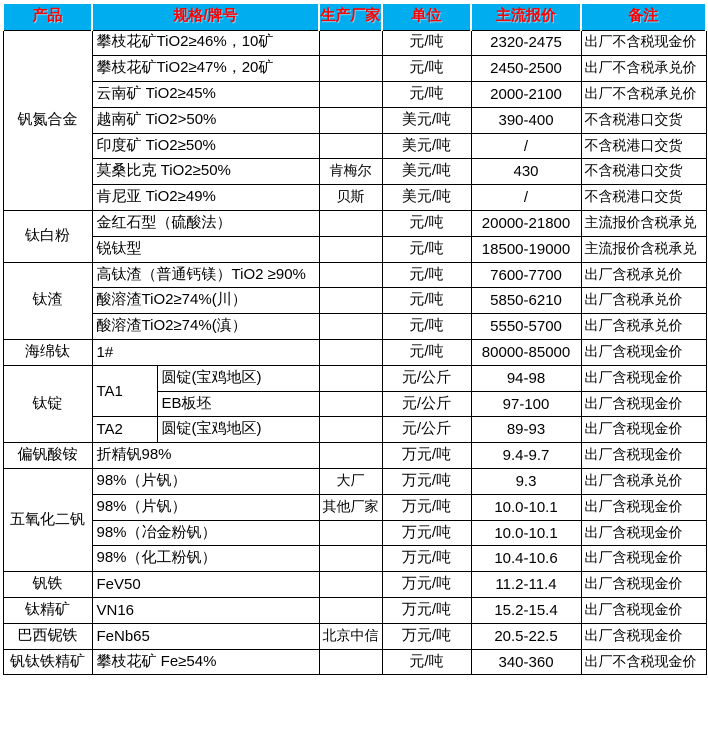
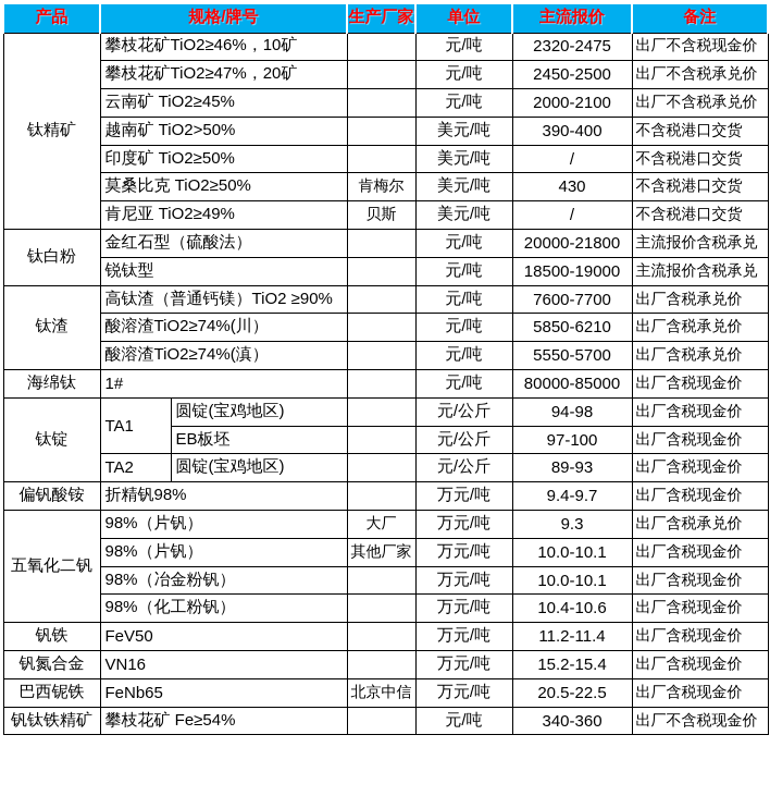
  产品	规格/牌号	生产厂家	单位	主流报价	备注
- 钒氮合金	攀枝花矿TiO2≥46%，10矿		元/吨	2320-2475	出厂不含税现金价
+ 钛精矿	攀枝花矿TiO2≥46%，10矿		元/吨	2320-2475	出厂不含税现金价
  攀枝花矿TiO2≥47%，20矿		元/吨	2450-2500	出厂不含税承兑价
  云南矿 TiO2≥45%		元/吨	2000-2100	出厂不含税承兑价
  越南矿 TiO2>50%		美元/吨	390-400	不含税港口交货
  印度矿 TiO2≥50%		美元/吨	/	不含税港口交货
  莫桑比克 TiO2≥50%	肯梅尔	美元/吨	430	不含税港口交货
  肯尼亚 TiO2≥49%	贝斯	美元/吨	/	不含税港口交货
  钛白粉	金红石型（硫酸法）		元/吨	20000-21800	主流报价含税承兑
  锐钛型		元/吨	18500-19000	主流报价含税承兑
  钛渣	高钛渣（普通钙镁）TiO2 ≥90%		元/吨	7600-7700	出厂含税承兑价
  酸溶渣TiO2≥74%(川）		元/吨	5850-6210	出厂含税承兑价
  酸溶渣TiO2≥74%(滇）		元/吨	5550-5700	出厂含税承兑价
  海绵钛	1#		元/吨	80000-85000	出厂含税现金价
  钛锭	TA1	圆锭(宝鸡地区)		元/公斤	94-98	出厂含税现金价
  EB板坯		元/公斤	97-100	出厂含税现金价
  TA2	圆锭(宝鸡地区)		元/公斤	89-93	出厂含税现金价
  偏钒酸铵	折精钒98%		万元/吨	9.4-9.7	出厂含税现金价
  五氧化二钒	98%（片钒）	大厂	万元/吨	9.3	出厂含税承兑价
  98%（片钒）	其他厂家	万元/吨	10.0-10.1	出厂含税现金价
  98%（冶金粉钒）		万元/吨	10.0-10.1	出厂含税现金价
  98%（化工粉钒）		万元/吨	10.4-10.6	出厂含税现金价
  钒铁	FeV50		万元/吨	11.2-11.4	出厂含税现金价
- 钛精矿	VN16		万元/吨	15.2-15.4	出厂含税现金价
+ 钒氮合金	VN16		万元/吨	15.2-15.4	出厂含税现金价
  巴西铌铁	FeNb65	北京中信	万元/吨	20.5-22.5	出厂含税现金价
  钒钛铁精矿	攀枝花矿 Fe≥54%		元/吨	340-360	出厂不含税现金价
